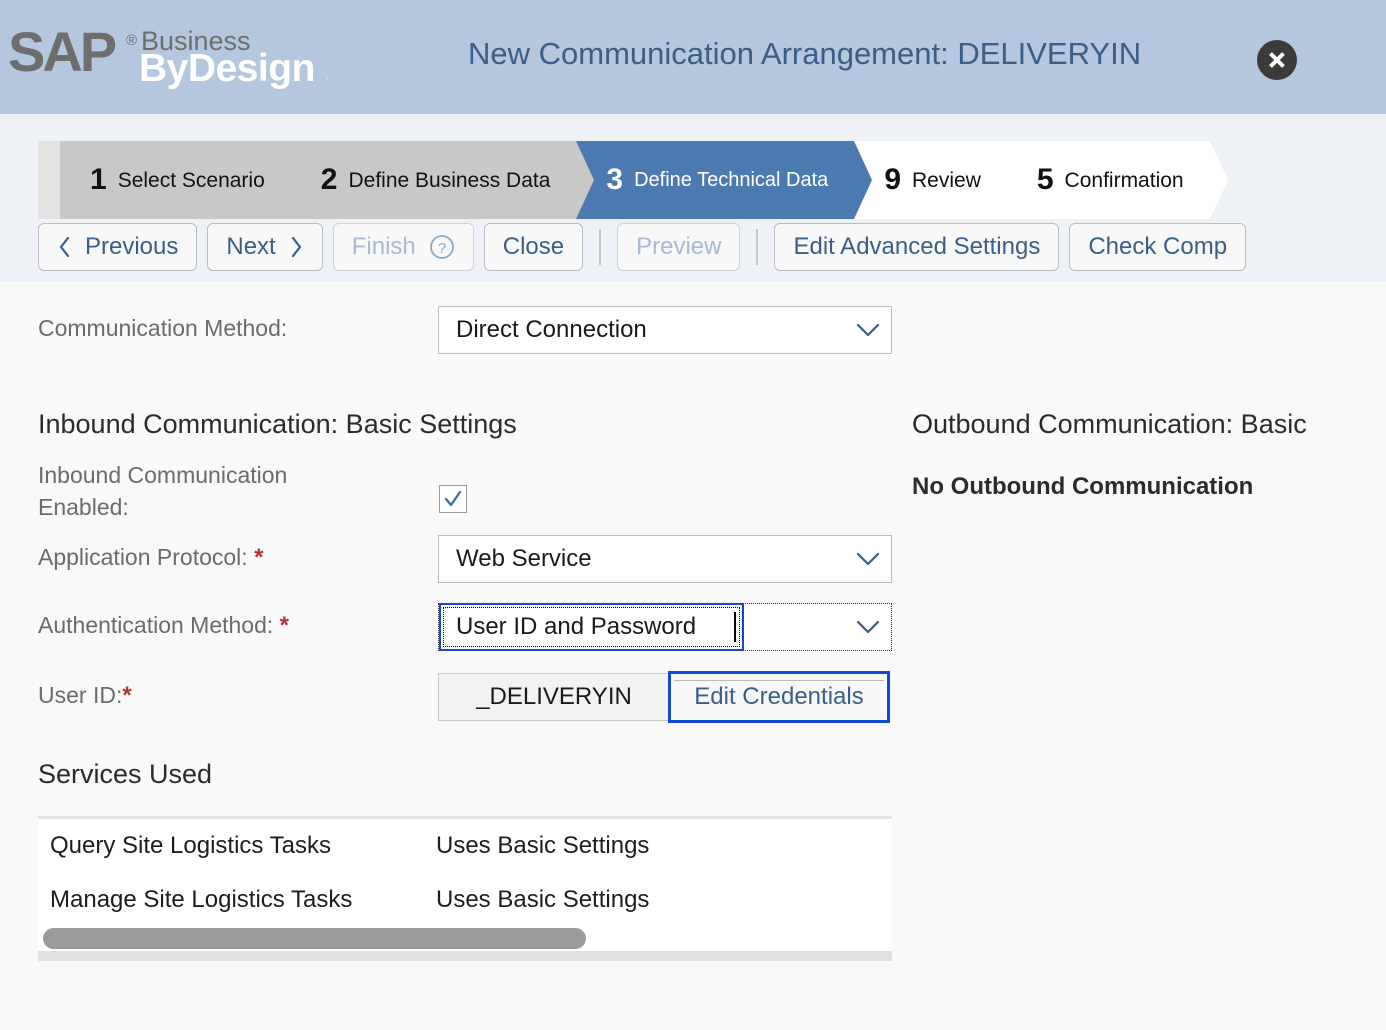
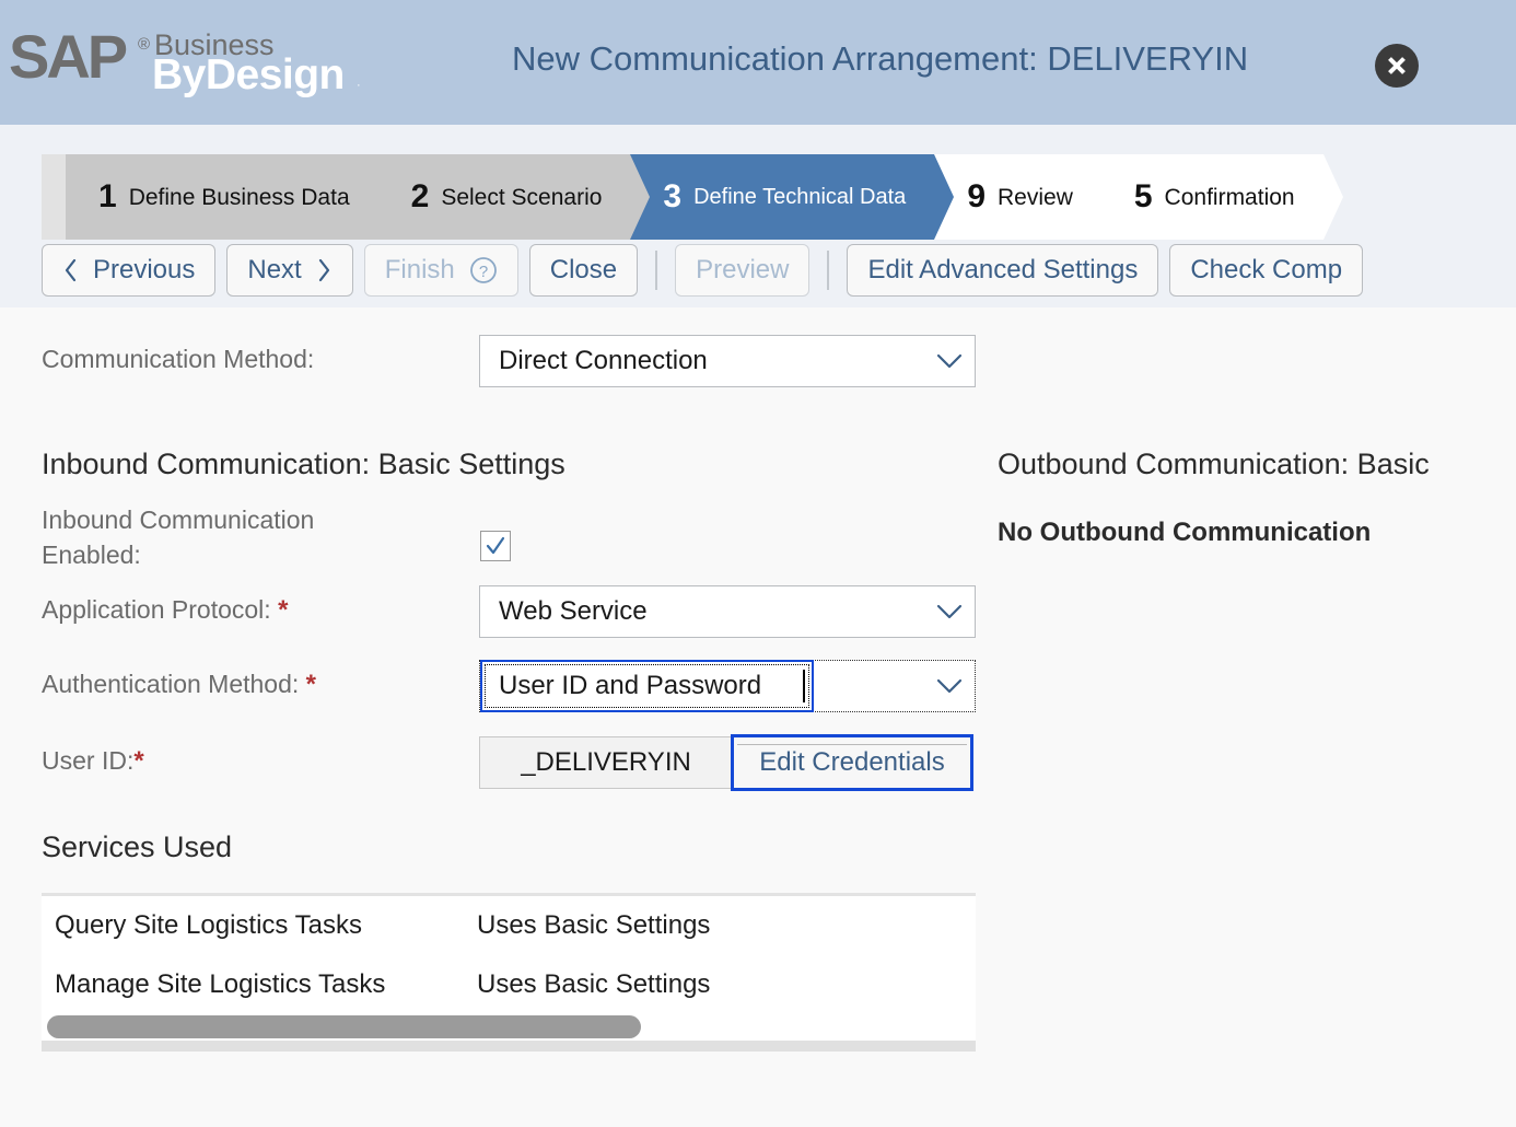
  SAP
  ®
  Business
  ByDesign
  ·
  New Communication Arrangement: DELIVERYIN
  1
- Select Scenario
+ Define Business Data
  2
- Define Business Data
+ Select Scenario
  3
  Define Technical Data
  9
  Review
  5
  Confirmation
  Previous
  Next
  Finish
  ?
  Close
  Preview
  Edit Advanced Settings
  Check Comp
  Communication Method:
  Direct Connection
  Inbound Communication: Basic Settings
  Outbound Communication: Basic
  No Outbound Communication
  Inbound Communication Enabled:
  Application Protocol: *
  Web Service
  Authentication Method: *
  User ID and Password
  User ID:*
  _DELIVERYIN
  Edit Credentials
  Services Used
  Query Site Logistics Tasks
  Uses Basic Settings
  Manage Site Logistics Tasks
  Uses Basic Settings
